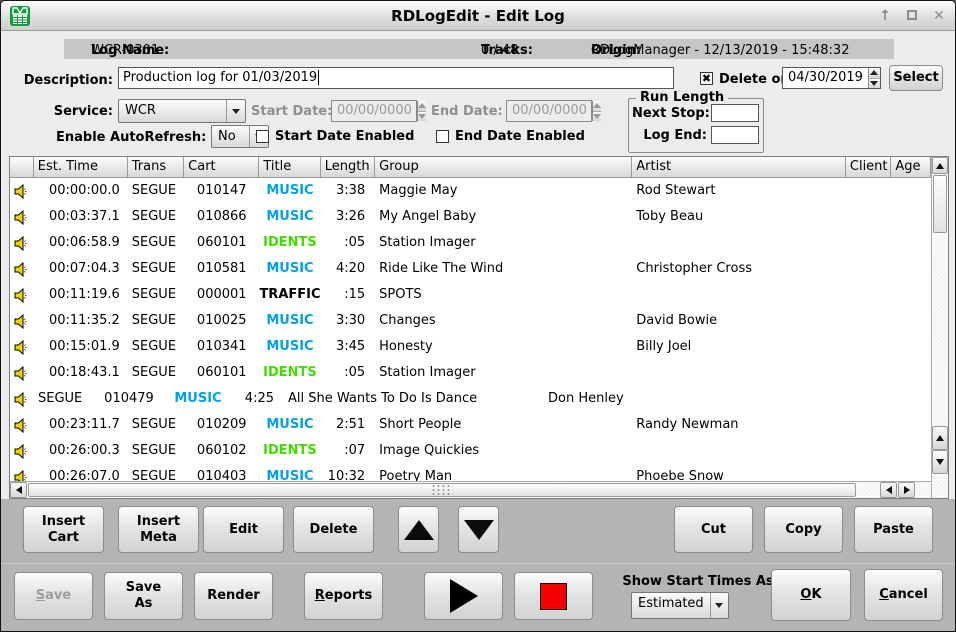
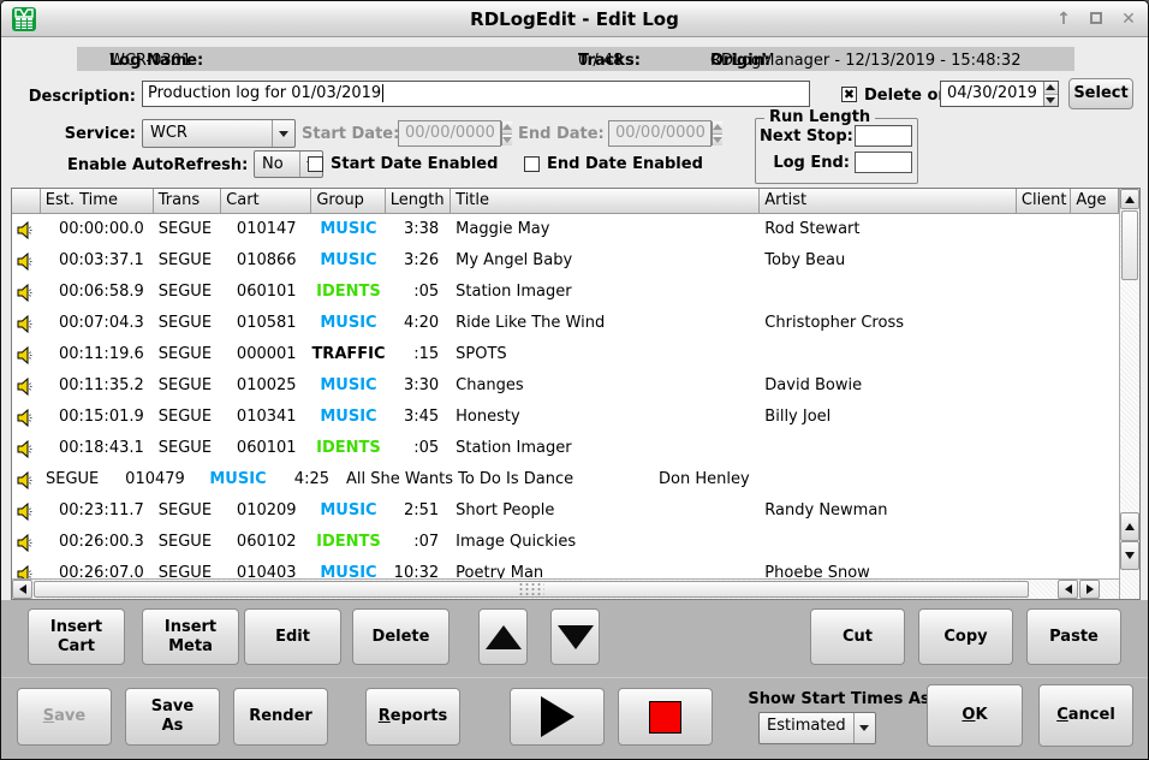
  RDLogEdit - Edit Log
  ↑
  ✕
  Log Name:
  WCR-0301
  Tracks:
  0 / 48
  Origin:
  RDLogManager - 12/13/2019 - 15:48:32
  Description:
  Production log for 01/03/2019
  ✖
  Delete o
  04/30/2019
  Select
  Service:
  WCR
  Start Date:
  00/00/0000
  End Date:
  00/00/0000
  Run Length
  Next Stop:
  Log End:
  Enable AutoRefresh:
  No
  Start Date Enabled
  End Date Enabled
  Est. Time
  Trans
  Cart
- Title
+ Group
  Length
- Group
+ Title
  Artist
  Client
  Age
  00:00:00.0
  SEGUE
  010147
  MUSIC
  3:38
  Maggie May
  Rod Stewart
  00:03:37.1
  SEGUE
  010866
  MUSIC
  3:26
  My Angel Baby
  Toby Beau
  00:06:58.9
  SEGUE
  060101
  IDENTS
  :05
  Station Imager
  00:07:04.3
  SEGUE
  010581
  MUSIC
  4:20
  Ride Like The Wind
  Christopher Cross
  00:11:19.6
  SEGUE
  000001
  TRAFFIC
  :15
  SPOTS
  00:11:35.2
  SEGUE
  010025
  MUSIC
  3:30
  Changes
  David Bowie
  00:15:01.9
  SEGUE
  010341
  MUSIC
  3:45
  Honesty
  Billy Joel
  00:18:43.1
  SEGUE
  060101
  IDENTS
  :05
  Station Imager
  SEGUE
  010479
  MUSIC
  4:25
  All She Wants To Do Is Dance
  Don Henley
  00:23:11.7
  SEGUE
  010209
  MUSIC
  2:51
  Short People
  Randy Newman
  00:26:00.3
  SEGUE
  060102
  IDENTS
  :07
  Image Quickies
  00:26:07.0
  SEGUE
  010403
  MUSIC
  10:32
  Poetry Man
  Phoebe Snow
  Insert
  Cart
  Insert
  Meta
  Edit
  Delete
  Cut
  Copy
  Paste
  S
  a
  v
  e
  Save
  As
  Render
  R
  e
  p
  o
  r
  t
  s
  Show Start Times As
  Estimated
  O
  K
  C
  a
  n
  c
  e
  l
